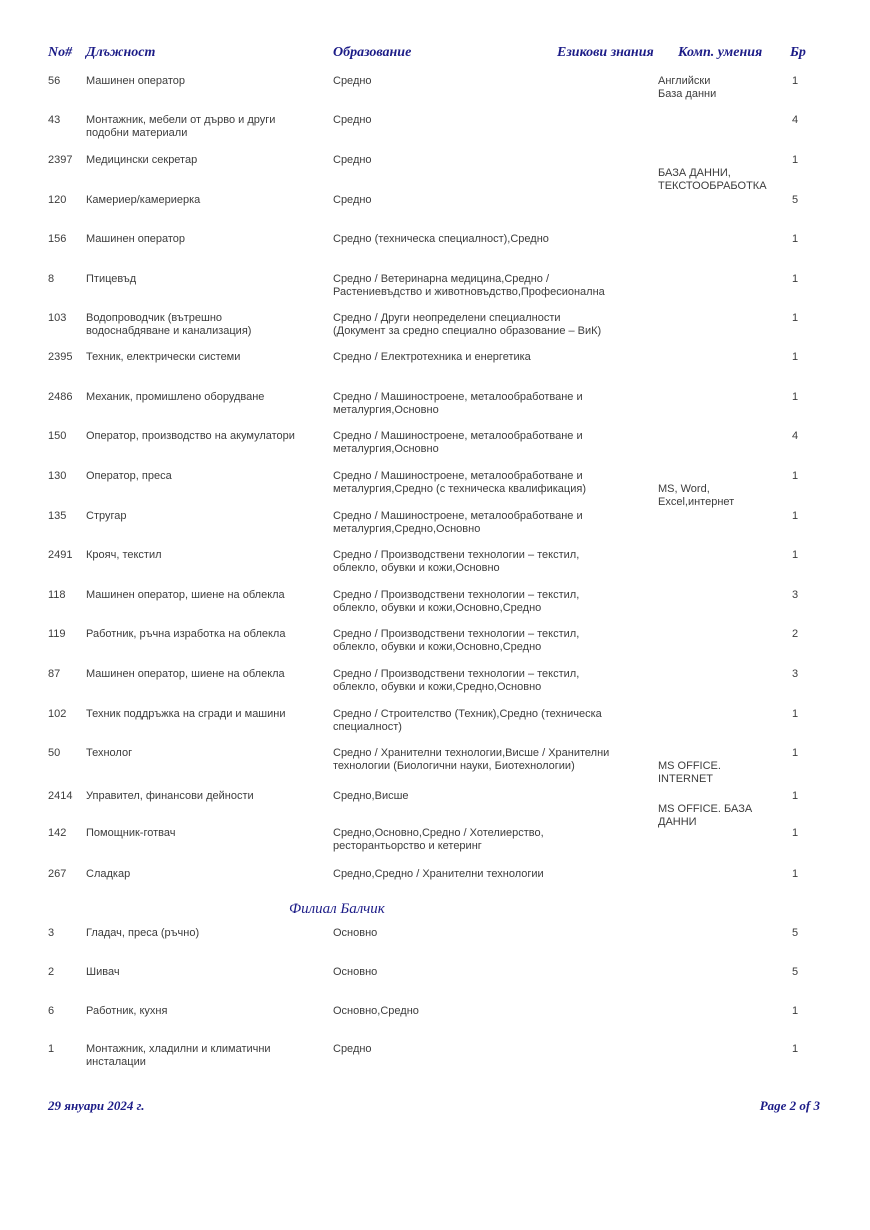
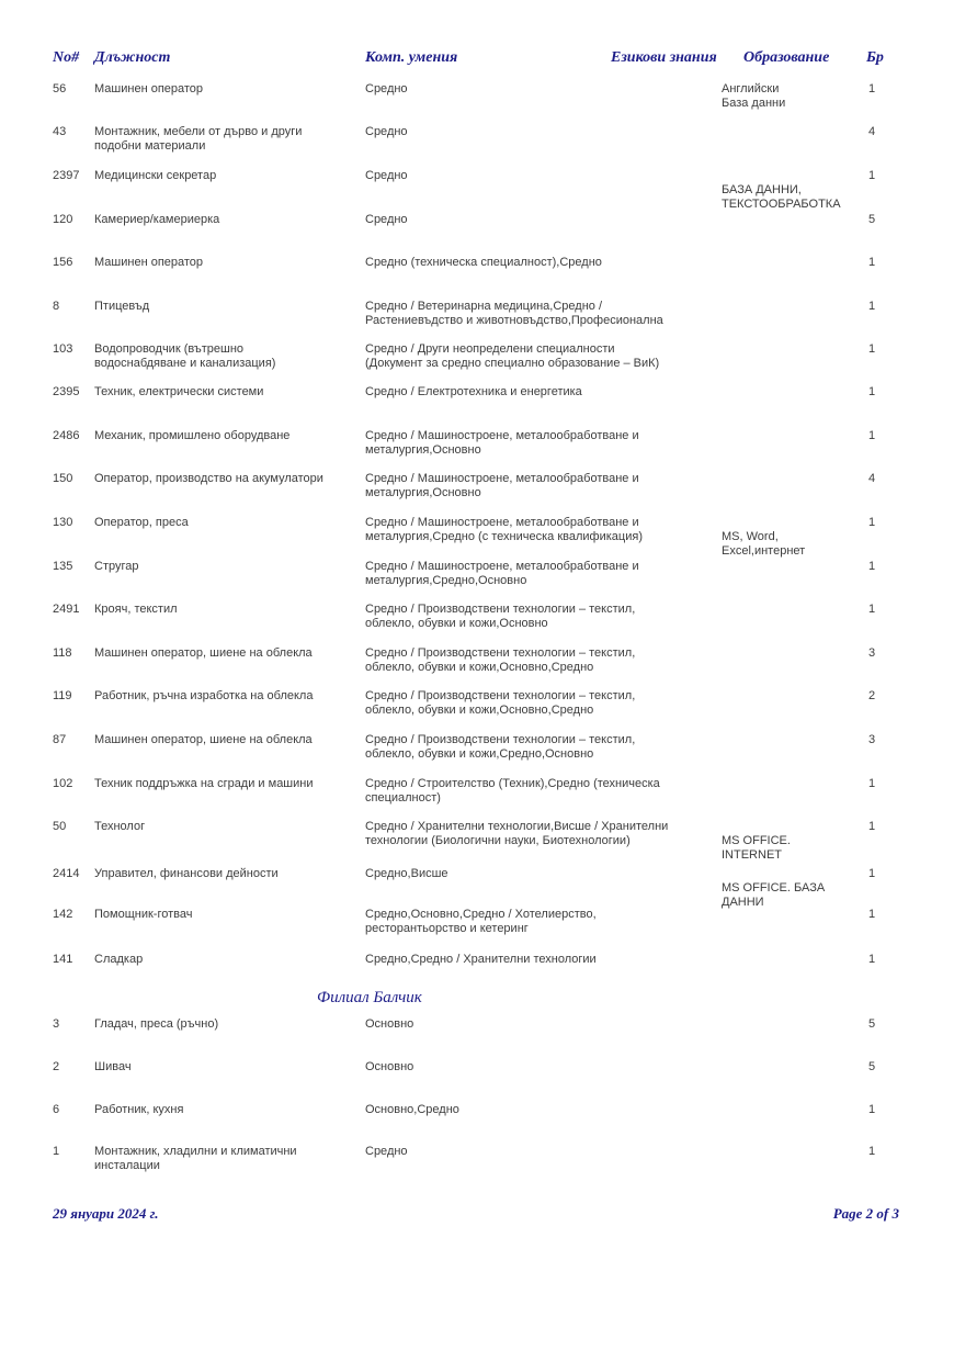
  No#
  Длъжност
- Образование
+ Комп. умения
  Езикови знания
- Комп. умения
+ Образование
  Бр
  56
  Машинен оператор
  Средно
  Английски
  База данни
  1
  43
  Монтажник, мебели от дърво и други
  подобни материали
  Средно
  4
  2397
  Медицински секретар
  Средно
  БАЗА ДАННИ,
  ТЕКСТООБРАБОТКА
  1
  120
  Камериер/камериерка
  Средно
  5
  156
  Машинен оператор
  Средно (техническа специалност),Средно
  1
  8
  Птицевъд
  Средно / Ветеринарна медицина,Средно /
  Растениевъдство и животновъдство,Професионална
  1
  103
  Водопроводчик (вътрешно
  водоснабдяване и канализация)
  Средно / Други неопределени специалности
  (Документ за средно специално образование – ВиК)
  1
  2395
  Техник, електрически системи
  Средно / Електротехника и енергетика
  1
  2486
  Механик, промишлено оборудване
  Средно / Машиностроене, металообработване и
  металургия,Основно
  1
  150
  Оператор, производство на акумулатори
  Средно / Машиностроене, металообработване и
  металургия,Основно
  4
  130
  Оператор, преса
  Средно / Машиностроене, металообработване и
  металургия,Средно (с техническа квалификация)
  MS, Word,
  Excel,интернет
  1
  135
  Стругар
  Средно / Машиностроене, металообработване и
  металургия,Средно,Основно
  1
  2491
  Крояч, текстил
  Средно / Производствени технологии – текстил,
  облекло, обувки и кожи,Основно
  1
  118
  Машинен оператор, шиене на облекла
  Средно / Производствени технологии – текстил,
  облекло, обувки и кожи,Основно,Средно
  3
  119
  Работник, ръчна изработка на облекла
  Средно / Производствени технологии – текстил,
  облекло, обувки и кожи,Основно,Средно
  2
  87
  Машинен оператор, шиене на облекла
  Средно / Производствени технологии – текстил,
  облекло, обувки и кожи,Средно,Основно
  3
  102
  Техник поддръжка на сгради и машини
  Средно / Строителство (Техник),Средно (техническа
  специалност)
  1
  50
  Технолог
  Средно / Хранителни технологии,Висше / Хранителни
  технологии (Биологични науки, Биотехнологии)
  MS OFFICE.
  INTERNET
  1
  2414
  Управител, финансови дейности
  Средно,Висше
  MS OFFICE. БАЗА
  ДАННИ
  1
  142
  Помощник-готвач
  Средно,Основно,Средно / Хотелиерство,
  ресторантьорство и кетеринг
  1
- 267
+ 141
  Сладкар
  Средно,Средно / Хранителни технологии
  1
  Филиал Балчик
  3
  Гладач, преса (ръчно)
  Основно
  5
  2
  Шивач
  Основно
  5
  6
  Работник, кухня
  Основно,Средно
  1
  1
  Монтажник, хладилни и климатични
  инсталации
  Средно
  1
  29 януари 2024 г.
  Page 2 of 3
